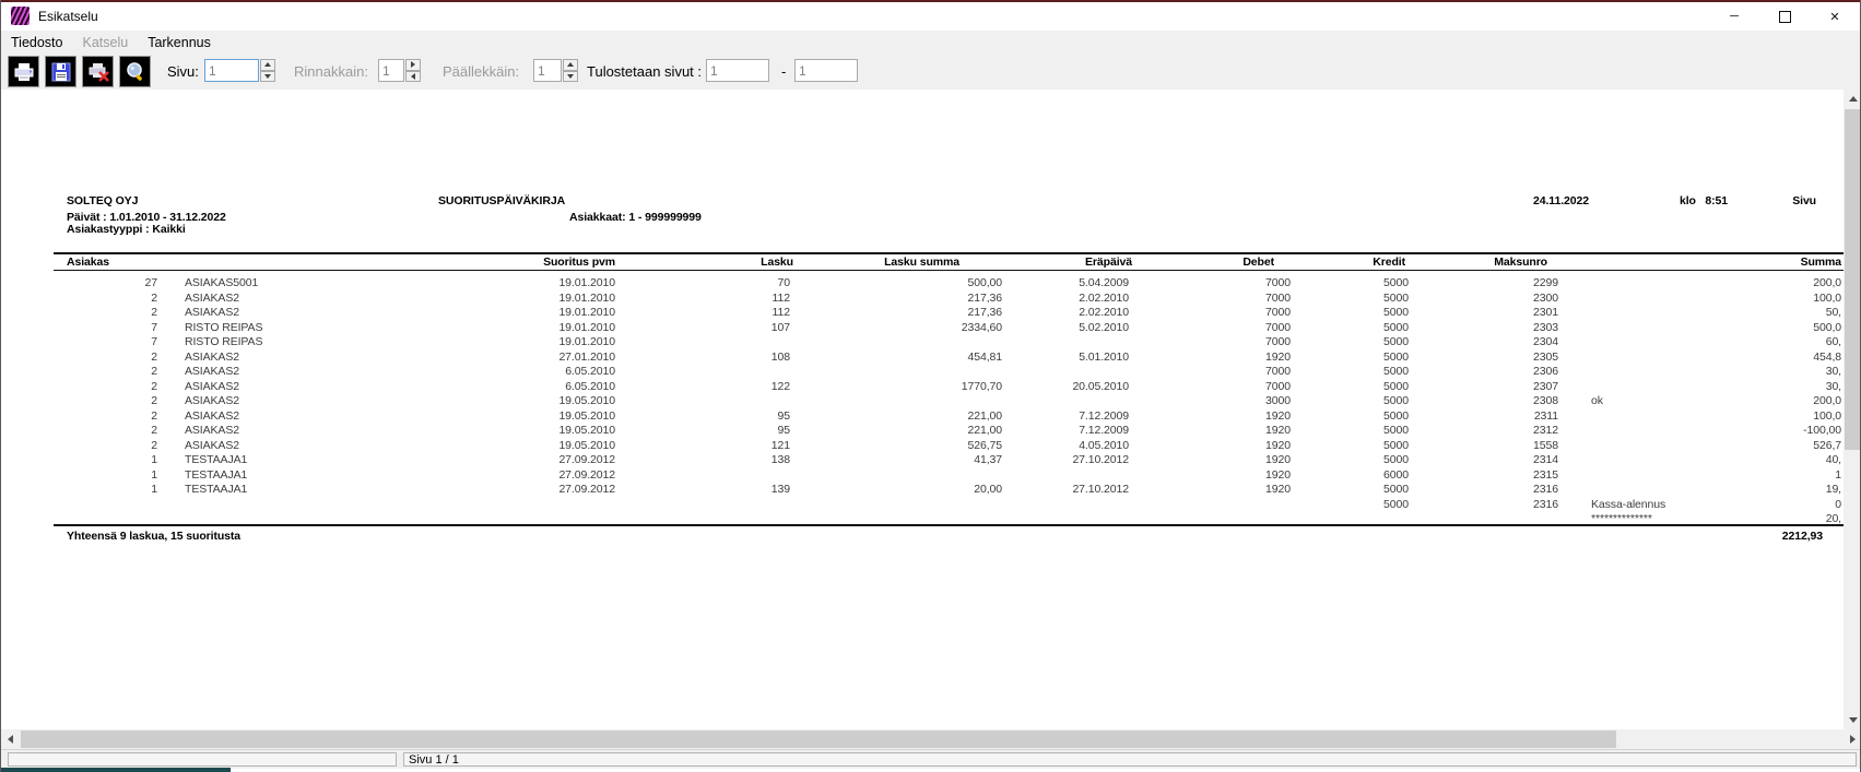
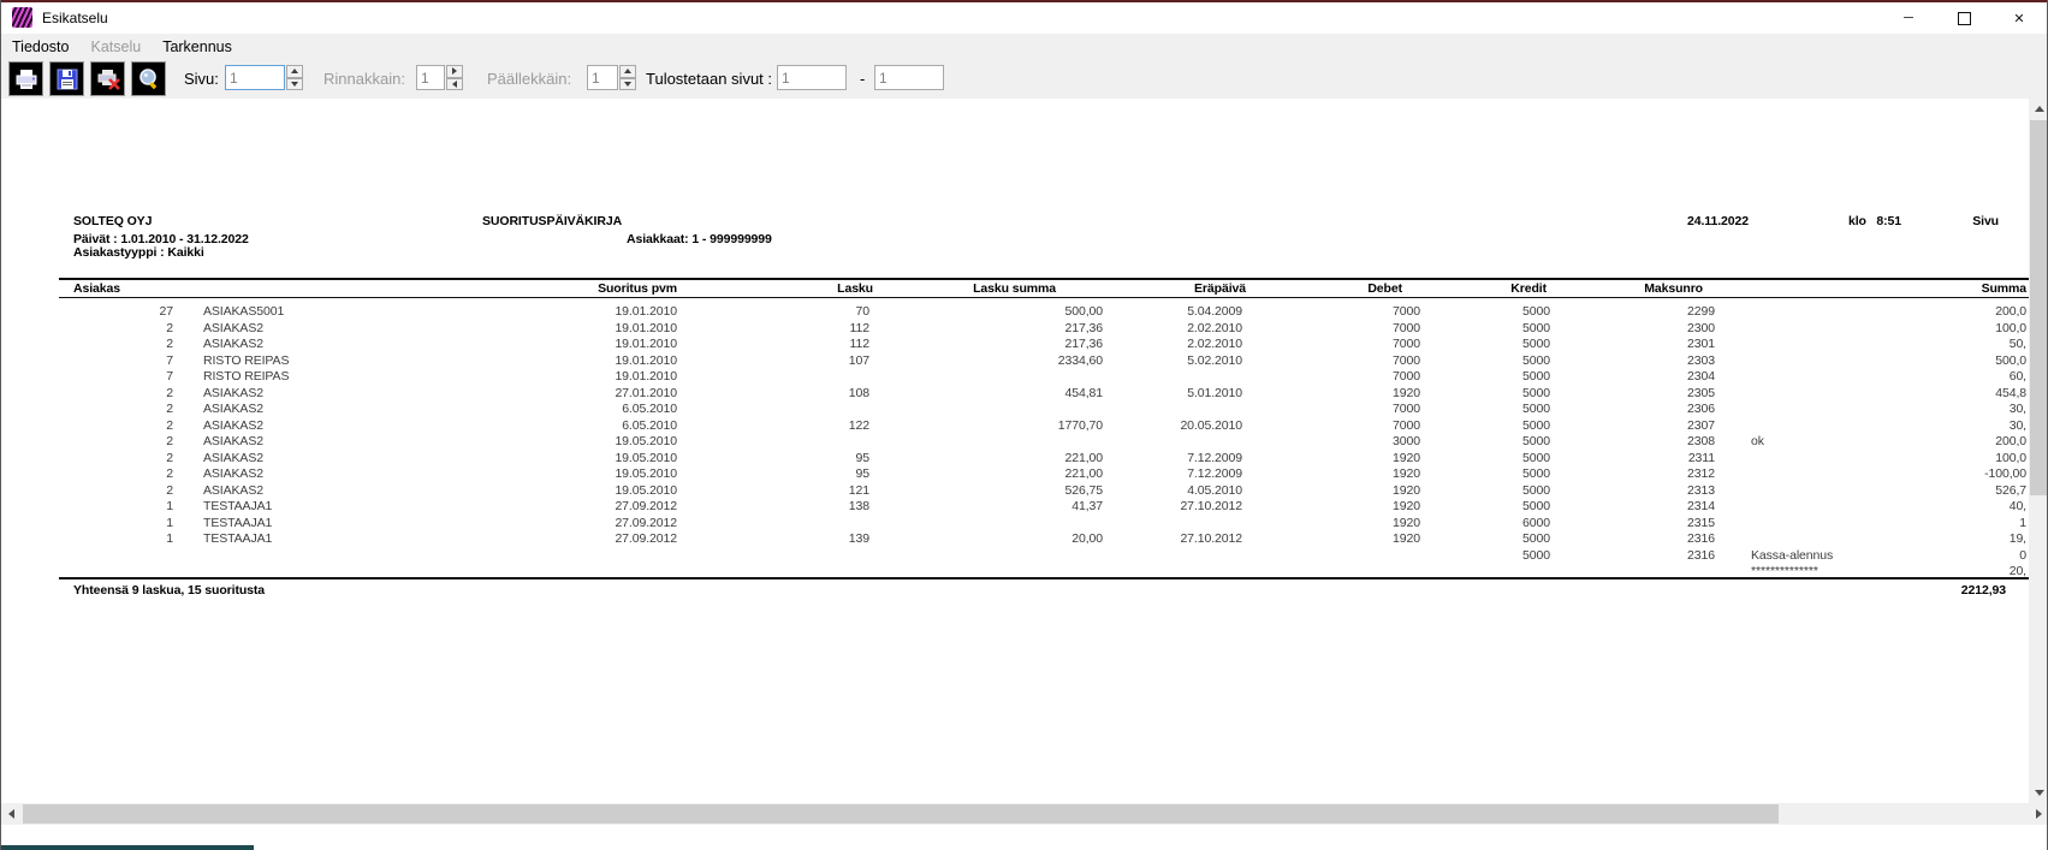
  Esikatselu
  ─
  ✕
  Tiedosto
  Katselu
  Tarkennus
  Sivu:
  1
  Rinnakkain:
  1
  Päällekkäin:
  1
  Tulostetaan sivut :
  1
  -
  1
  SOLTEQ OYJ
  SUORITUSPÄIVÄKIRJA
  24.11.2022
  klo
  8:51
  Sivu
  Päivät : 1.01.2010 - 31.12.2022
  Asiakkaat: 1 - 999999999
  Asiakastyyppi : Kaikki
  Asiakas
  Suoritus pvm
  Lasku
  Lasku summa
  Eräpäivä
  Debet
  Kredit
  Maksunro
  Summa
  27
  ASIAKAS5001
  19.01.2010
  70
  500,00
  5.04.2009
  7000
  5000
  2299
  200,0
  2
  ASIAKAS2
  19.01.2010
  112
  217,36
  2.02.2010
  7000
  5000
  2300
  100,0
  2
  ASIAKAS2
  19.01.2010
  112
  217,36
  2.02.2010
  7000
  5000
  2301
  50,
  7
  RISTO REIPAS
  19.01.2010
  107
  2334,60
  5.02.2010
  7000
  5000
  2303
  500,0
  7
  RISTO REIPAS
  19.01.2010
  7000
  5000
  2304
  60,
  2
  ASIAKAS2
  27.01.2010
  108
  454,81
  5.01.2010
  1920
  5000
  2305
  454,8
  2
  ASIAKAS2
  6.05.2010
  7000
  5000
  2306
  30,
  2
  ASIAKAS2
  6.05.2010
  122
  1770,70
  20.05.2010
  7000
  5000
  2307
  30,
  2
  ASIAKAS2
  19.05.2010
  3000
  5000
  2308
  ok
  200,0
  2
  ASIAKAS2
  19.05.2010
  95
  221,00
  7.12.2009
  1920
  5000
  2311
  100,0
  2
  ASIAKAS2
  19.05.2010
  95
  221,00
  7.12.2009
  1920
  5000
  2312
  -100,00
  2
  ASIAKAS2
  19.05.2010
  121
  526,75
  4.05.2010
  1920
  5000
- 1558
+ 2313
  526,7
  1
  TESTAAJA1
  27.09.2012
  138
  41,37
  27.10.2012
  1920
  5000
  2314
  40,
  1
  TESTAAJA1
  27.09.2012
  1920
  6000
  2315
  1
  1
  TESTAAJA1
  27.09.2012
  139
  20,00
  27.10.2012
  1920
  5000
  2316
  19,
  5000
  2316
  Kassa-alennus
  0
  **************
  20,
  Yhteensä 9 laskua, 15 suoritusta
  2212,93
- Sivu 1 / 1
